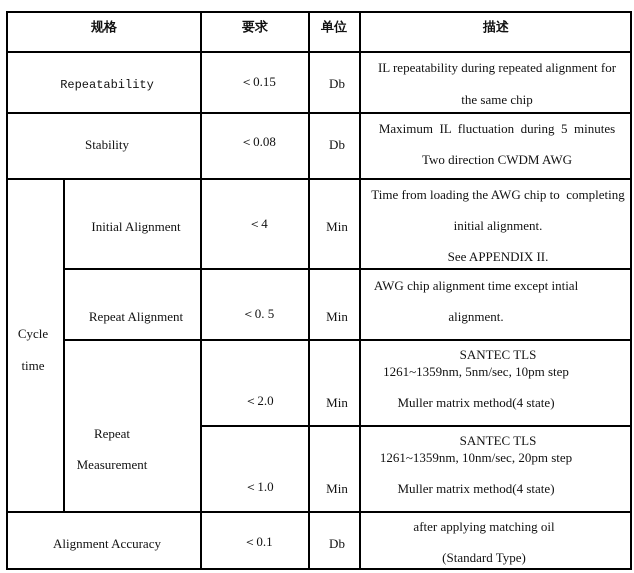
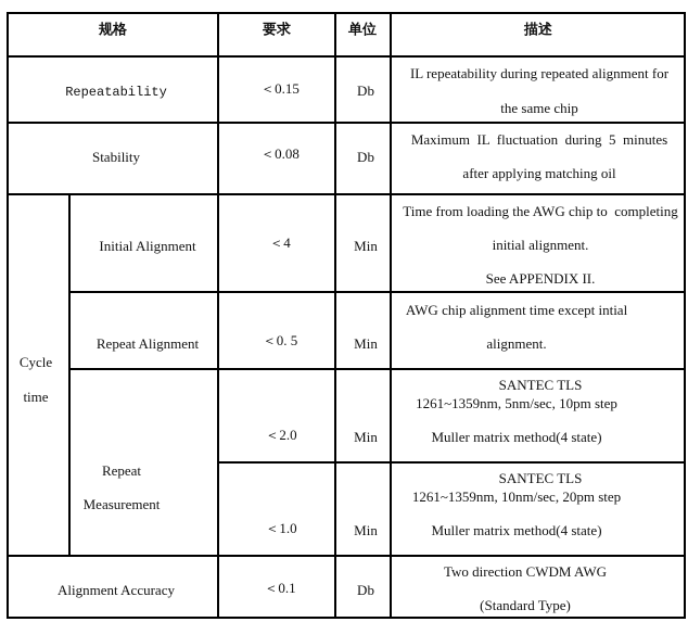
  规格
  要求
  单位
  描述
  Repeatability
  ＜0.15
  Db
  IL repeatability during repeated alignment for
  the same chip
  Stability
  ＜0.08
  Db
  Maximum IL fluctuation during 5 minutes
- Two direction CWDM AWG
+ after applying matching oil
  Cycle
  time
  Initial Alignment
  ＜4
  Min
  Time from loading the AWG chip to completing
  initial alignment.
  See APPENDIX II.
  Repeat Alignment
  ＜0. 5
  Min
  AWG chip alignment time except intial
  alignment.
  Repeat
  Measurement
  ＜2.0
  Min
  SANTEC TLS
  1261~1359nm, 5nm/sec, 10pm step
  Muller matrix method(4 state)
  ＜1.0
  Min
  SANTEC TLS
  1261~1359nm, 10nm/sec, 20pm step
  Muller matrix method(4 state)
  Alignment Accuracy
  ＜0.1
  Db
- after applying matching oil
+ Two direction CWDM AWG
  (Standard Type)
